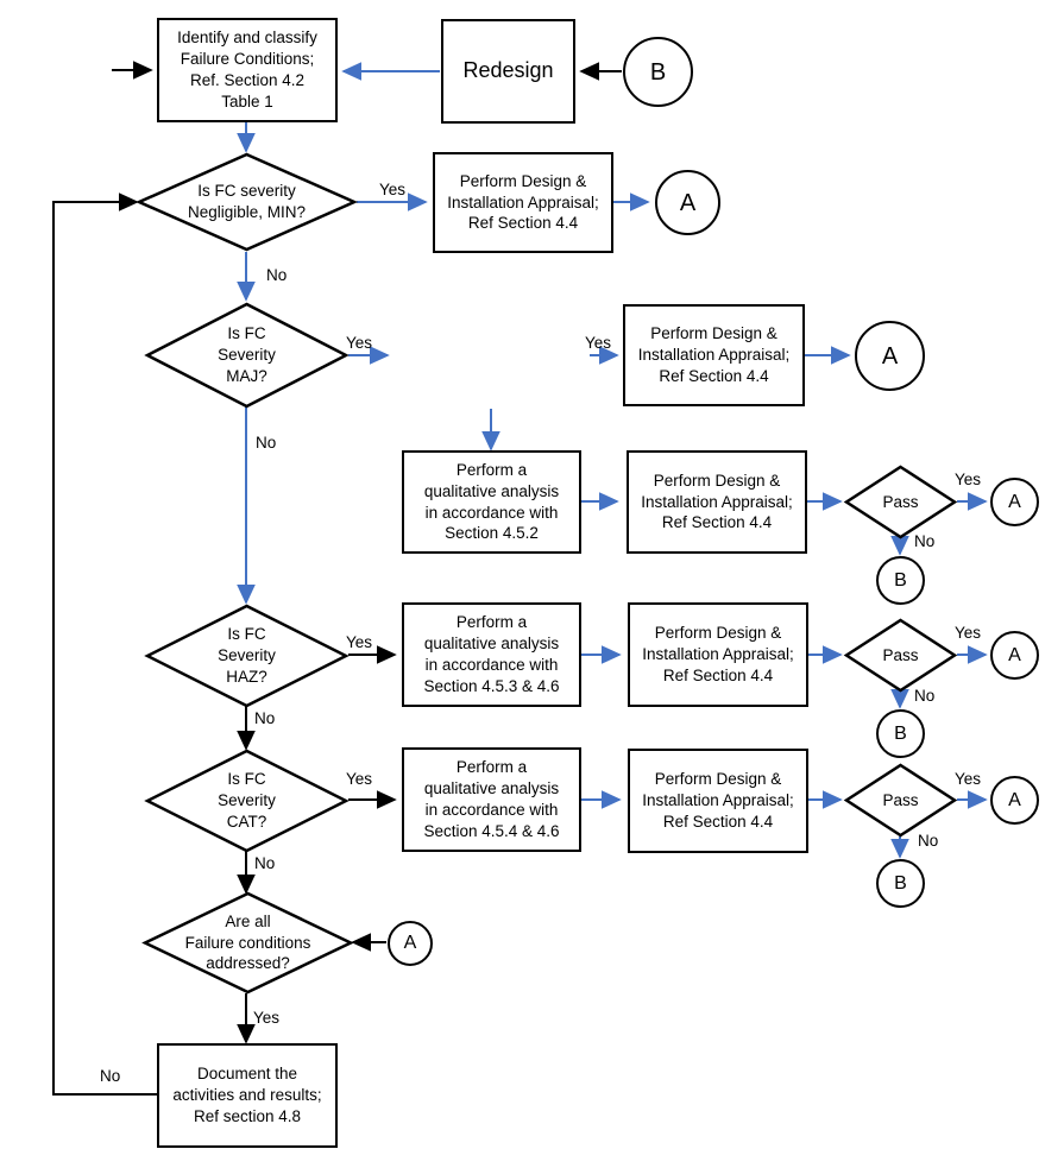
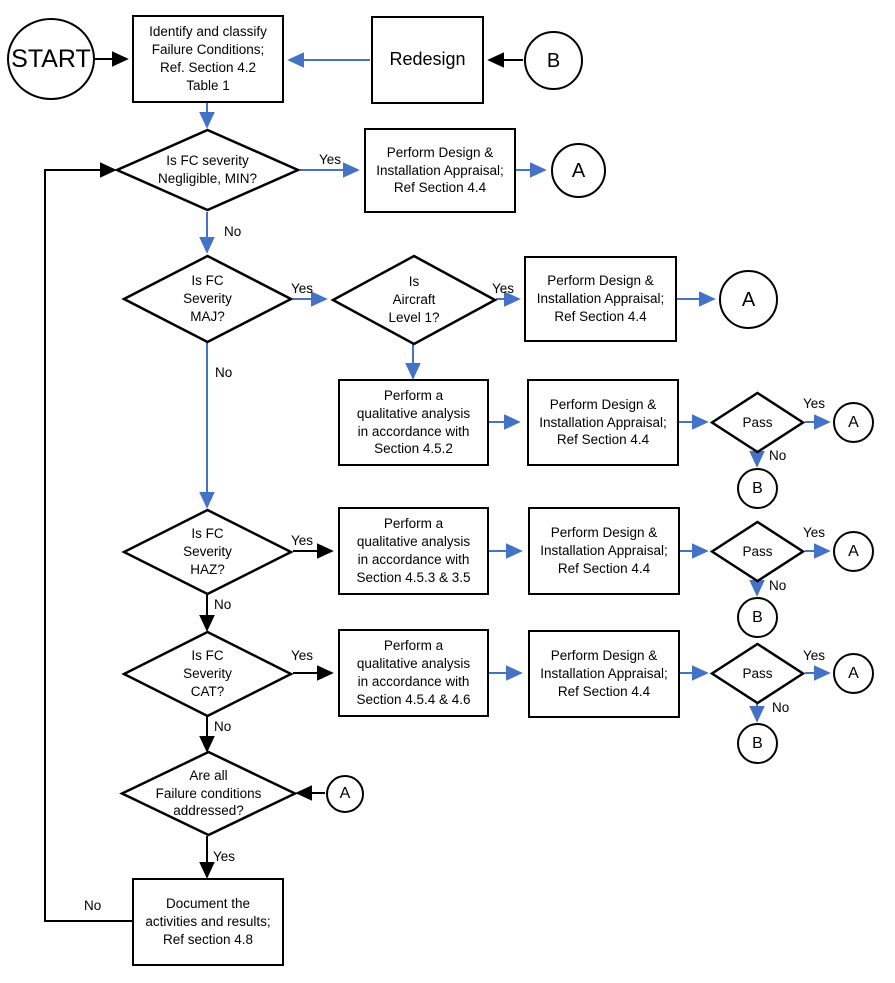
+ START
  Identify and classify
  Failure Conditions;
  Ref. Section 4.2
  Table 1
  Redesign
  B
  Is FC severity
  Negligible, MIN?
  Perform Design &
  Installation Appraisal;
  Ref Section 4.4
  A
  Is FC
  Severity
  MAJ?
+ Is
+ Aircraft
+ Level 1?
  Perform Design &
  Installation Appraisal;
  Ref Section 4.4
  A
  Perform a
  qualitative analysis
  in accordance with
  Section 4.5.2
  Perform Design &
  Installation Appraisal;
  Ref Section 4.4
  Pass
  A
  B
  Is FC
  Severity
  HAZ?
  Perform a
  qualitative analysis
  in accordance with
- Section 4.5.3 & 4.6
+ Section 4.5.3 & 3.5
  Perform Design &
  Installation Appraisal;
  Ref Section 4.4
  Pass
  A
  B
  Is FC
  Severity
  CAT?
  Perform a
  qualitative analysis
  in accordance with
  Section 4.5.4 & 4.6
  Perform Design &
  Installation Appraisal;
  Ref Section 4.4
  Pass
  A
  B
  Are all
  Failure conditions
  addressed?
  A
  Document the
  activities and results;
  Ref section 4.8
  Yes
  No
  Yes
  No
  Yes
  Yes
  No
  Yes
  No
  Yes
  No
  Yes
  No
  Yes
  No
  Yes
  No
